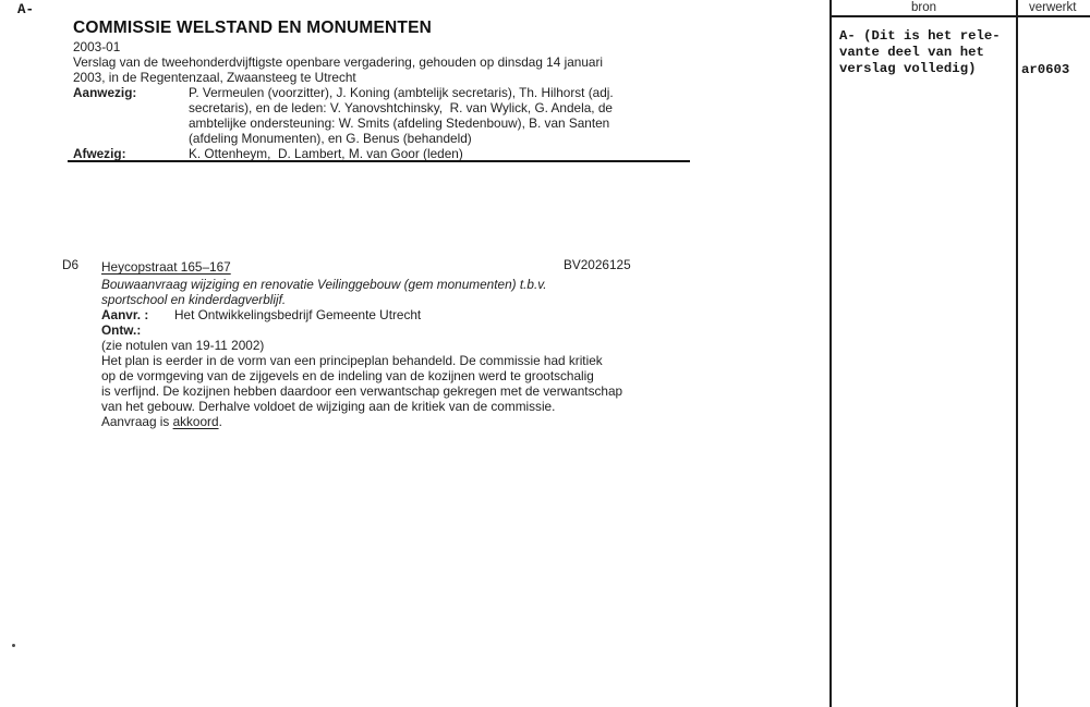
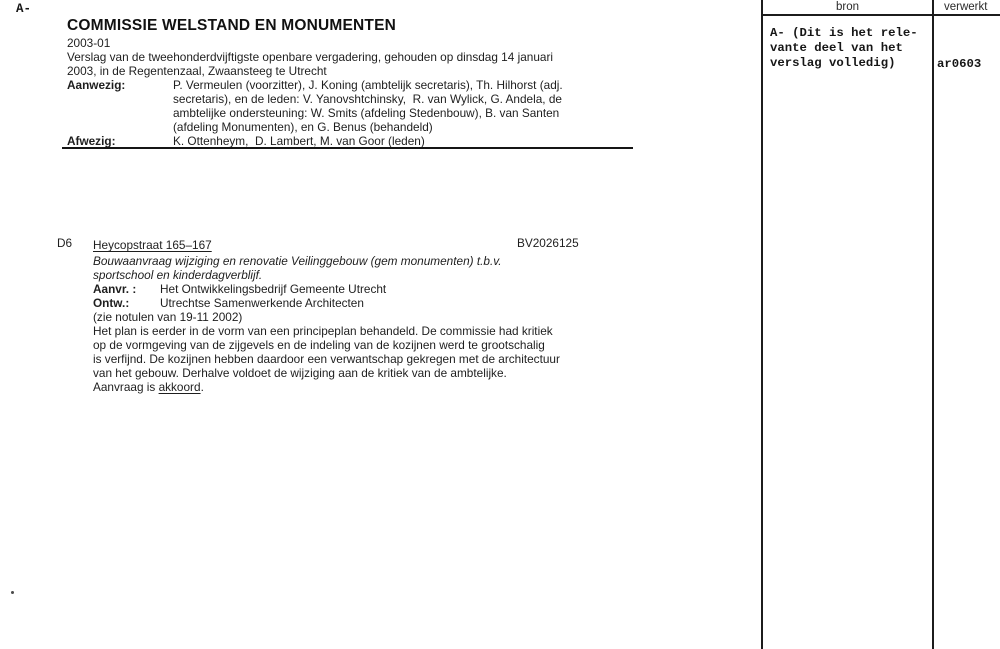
  A-
  COMMISSIE WELSTAND EN MONUMENTEN
  2003-01
  Verslag van de tweehonderdvijftigste openbare vergadering, gehouden op dinsdag 14 januari
  2003, in de Regentenzaal, Zwaansteeg te Utrecht
  Aanwezig:
  P. Vermeulen (voorzitter), J. Koning (ambtelijk secretaris), Th. Hilhorst (adj.
  secretaris), en de leden: V. Yanovshtchinsky, R. van Wylick, G. Andela, de
  ambtelijke ondersteuning: W. Smits (afdeling Stedenbouw), B. van Santen
  (afdeling Monumenten), en G. Benus (behandeld)
  Afwezig:
  K. Ottenheym, D. Lambert, M. van Goor (leden)
  D6 Heycopstraat 165–167
  BV2026125
  Bouwaanvraag wijziging en renovatie Veilinggebouw (gem monumenten) t.b.v.
  sportschool en kinderdagverblijf.
  Aanvr. :
  Het Ontwikkelingsbedrijf Gemeente Utrecht
  Ontw.:
+ Utrechtse Samenwerkende Architecten
  (zie notulen van 19-11 2002)
  Het plan is eerder in de vorm van een principeplan behandeld. De commissie had kritiek
  op de vormgeving van de zijgevels en de indeling van de kozijnen werd te grootschalig
- is verfijnd. De kozijnen hebben daardoor een verwantschap gekregen met de verwantschap
+ is verfijnd. De kozijnen hebben daardoor een verwantschap gekregen met de architectuur
- van het gebouw. Derhalve voldoet de wijziging aan de kritiek van de commissie.
+ van het gebouw. Derhalve voldoet de wijziging aan de kritiek van de ambtelijke.
  Aanvraag is akkoord.
  bron
  verwerkt
  A- (Dit is het rele- vante deel van het verslag volledig)
  ar0603
